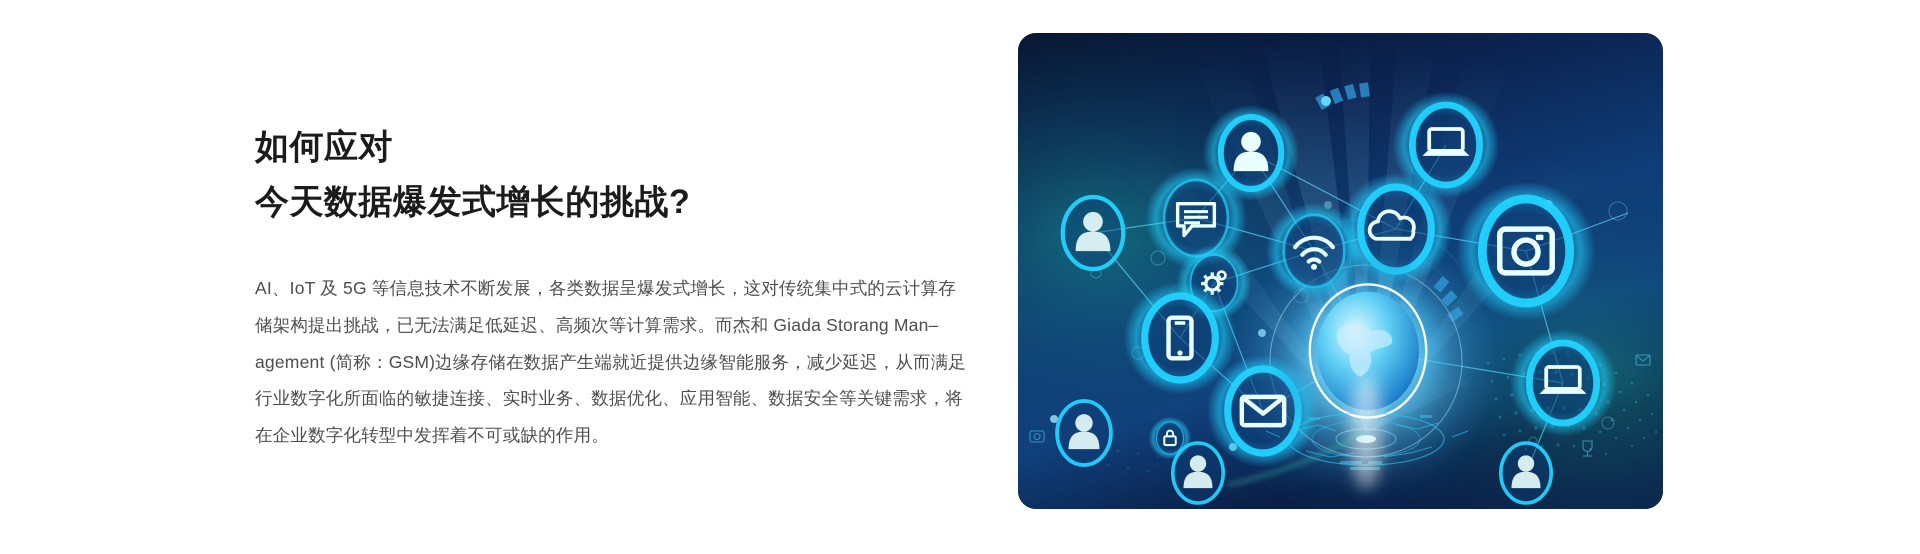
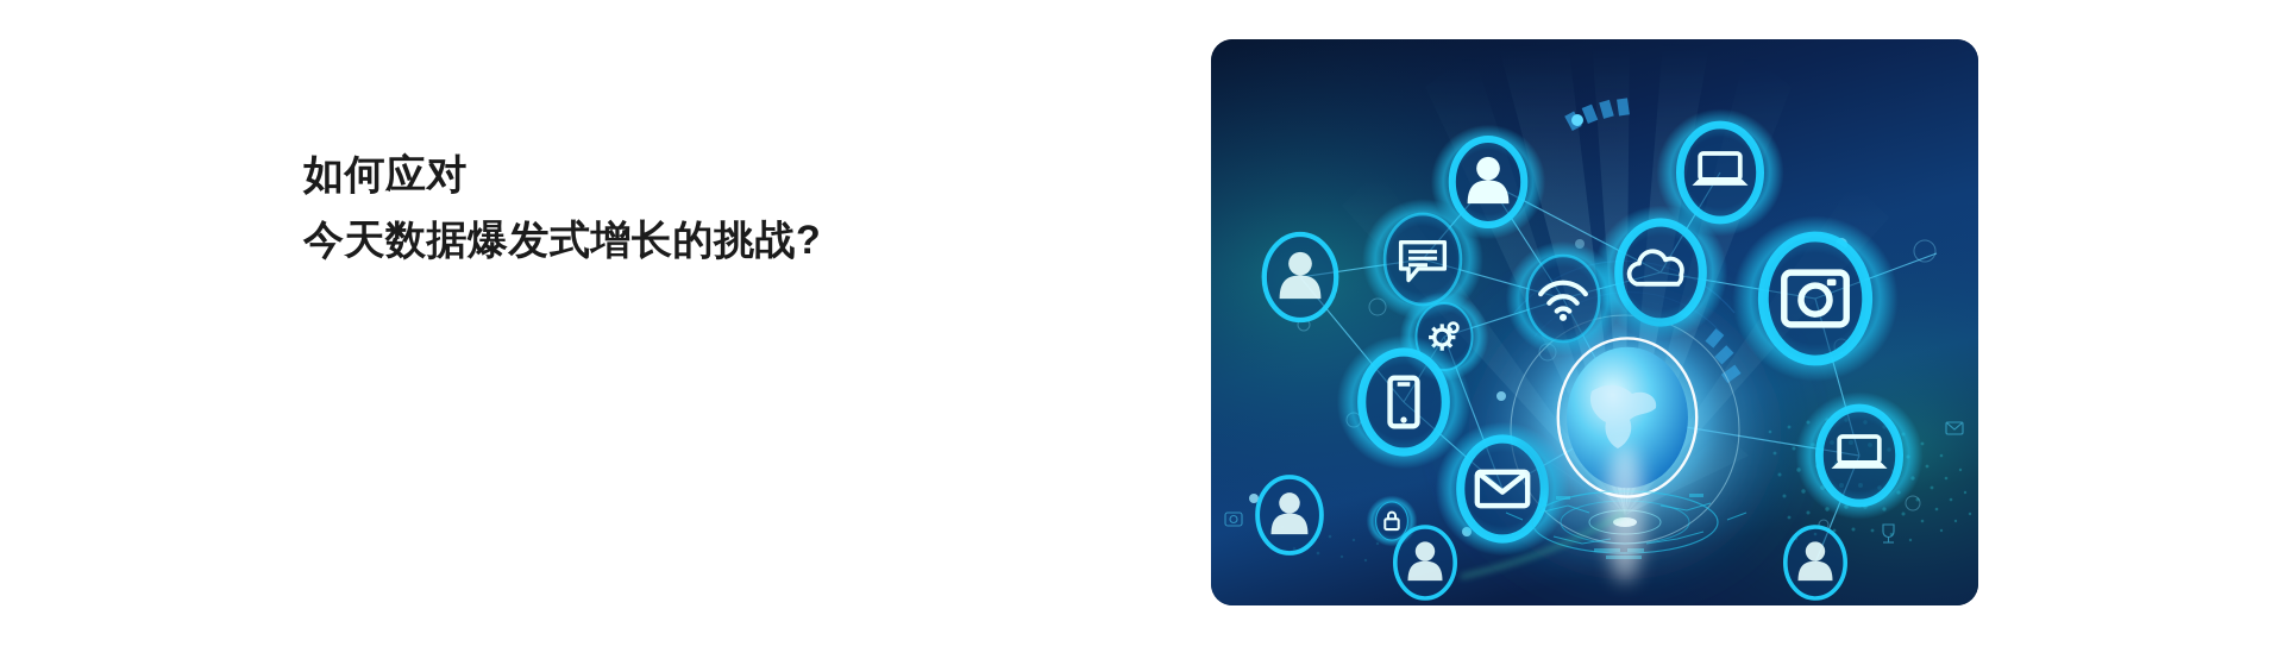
  如何应对
  今天数据爆发式增长的挑战?
- AI、IoT 及 5G 等信息技术不断发展，各类数据呈爆发式增长，这对传统集中式的云计算存
- 储架构提出挑战，已无法满足低延迟、高频次等计算需求。而杰和 Giada Storang Man–
- agement (简称：GSM)边缘存储在数据产生端就近提供边缘智能服务，减少延迟，从而满足
- 行业数字化所面临的敏捷连接、实时业务、数据优化、应用智能、数据安全等关键需求，将
- 在企业数字化转型中发挥着不可或缺的作用。
